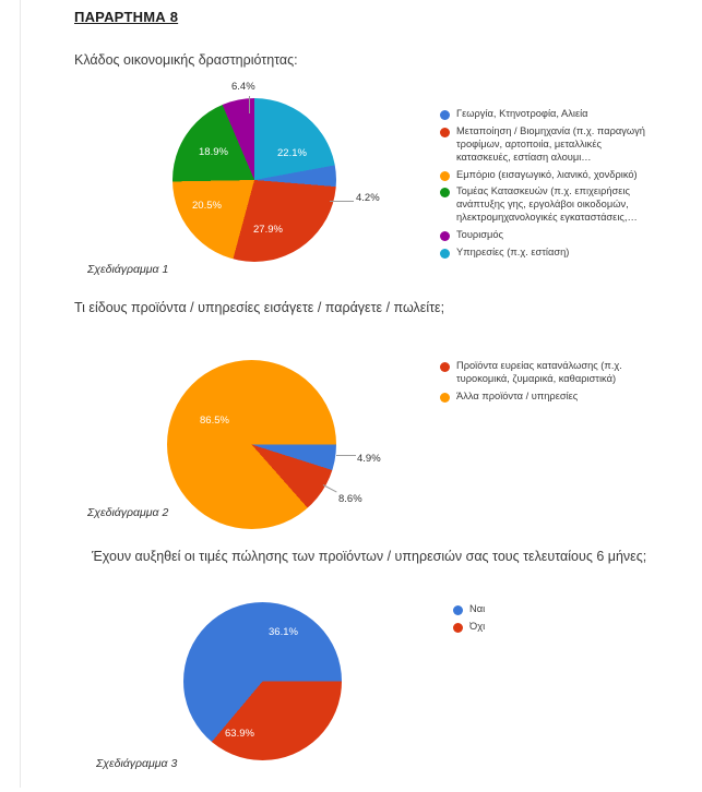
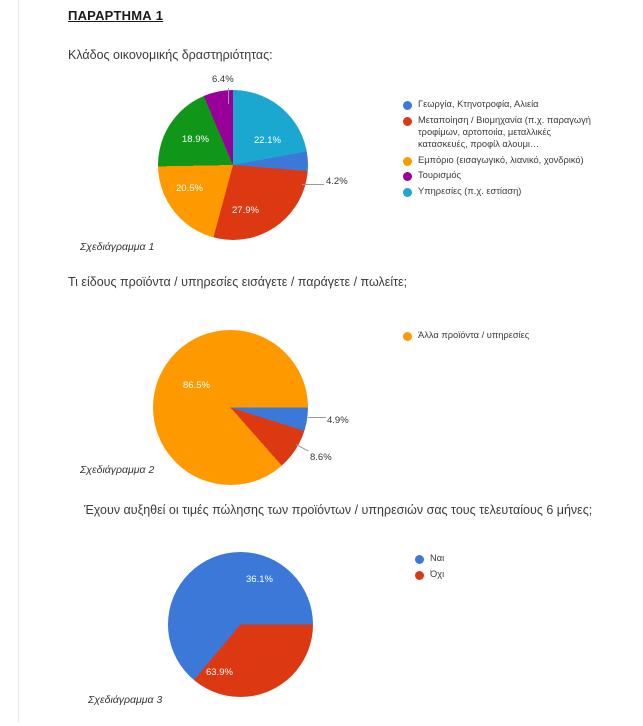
- ΠΑΡΑΡΤΗΜΑ 8
+ ΠΑΡΑΡΤΗΜΑ 1
  Κλάδος οικονομικής δραστηριότητας:
  22.1%
  27.9%
  20.5%
  18.9%
  6.4%
  4.2%
  Γεωργία, Κτηνοτροφία, Αλιεία
- Μεταποίηση / Βιομηχανία (π.χ. παραγωγή τροφίμων, αρτοποιία, μεταλλικές κατασκευές, εστίαση αλουμι…
+ Μεταποίηση / Βιομηχανία (π.χ. παραγωγή τροφίμων, αρτοποιία, μεταλλικές κατασκευές, προφίλ αλουμι…
  Εμπόριο (εισαγωγικό, λιανικό, χονδρικό)
- Τομέας Κατασκευών (π.χ. επιχειρήσεις ανάπτυξης γης, εργολάβοι οικοδομών, ηλεκτρομηχανολογικές εγκαταστάσεις,…
  Τουρισμός
  Υπηρεσίες (π.χ. εστίαση)
  Σχεδιάγραμμα 1
  Τι είδους προϊόντα / υπηρεσίες εισάγετε / παράγετε / πωλείτε;
  86.5%
  4.9%
  8.6%
- Προϊόντα ευρείας κατανάλωσης (π.χ. τυροκομικά, ζυμαρικά, καθαριστικά)
  Άλλα προϊόντα / υπηρεσίες
  Σχεδιάγραμμα 2
  Έχουν αυξηθεί οι τιμές πώλησης των προϊόντων / υπηρεσιών σας τους τελευταίους 6 μήνες;
  36.1%
  63.9%
  Ναι
  Όχι
  Σχεδιάγραμμα 3
